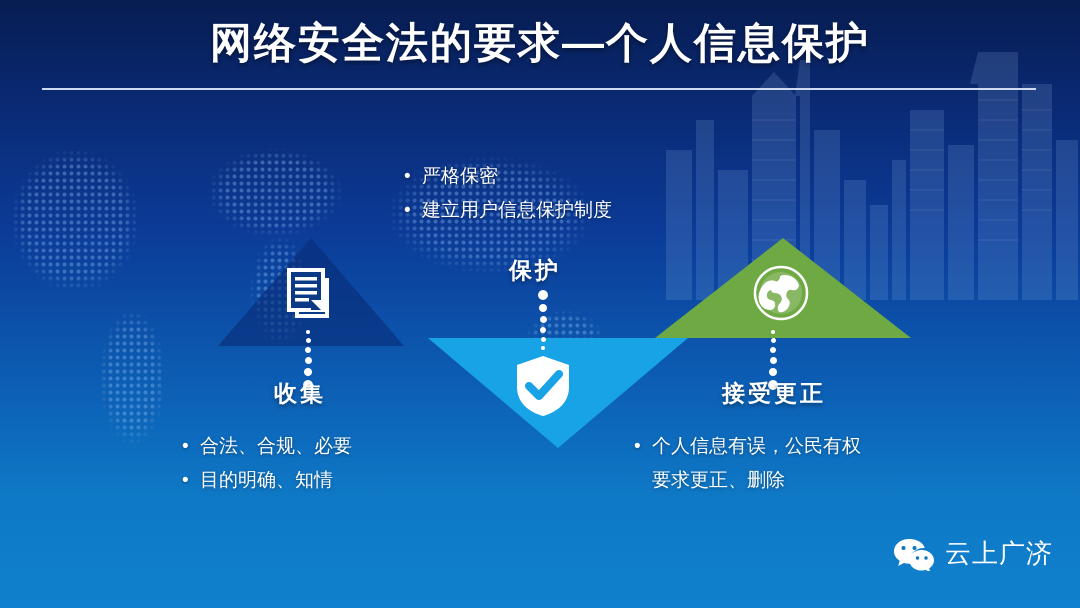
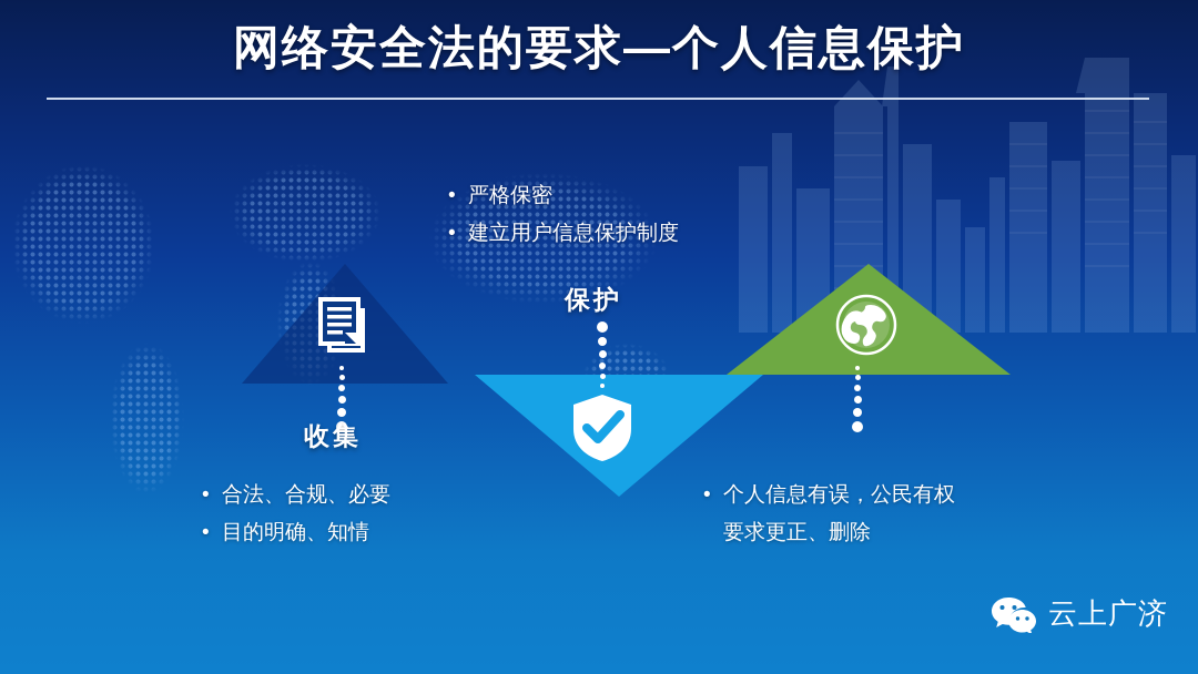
  网络安全法的要求—个人信息保护
  收集
  保护
- 接受更正
  •
  严格保密
  •
  建立用户信息保护制度
  •
  合法、合规、必要
  •
  目的明确、知情
  •
  个人信息有误，公民有权
  要求更正、删除
  云上广济
